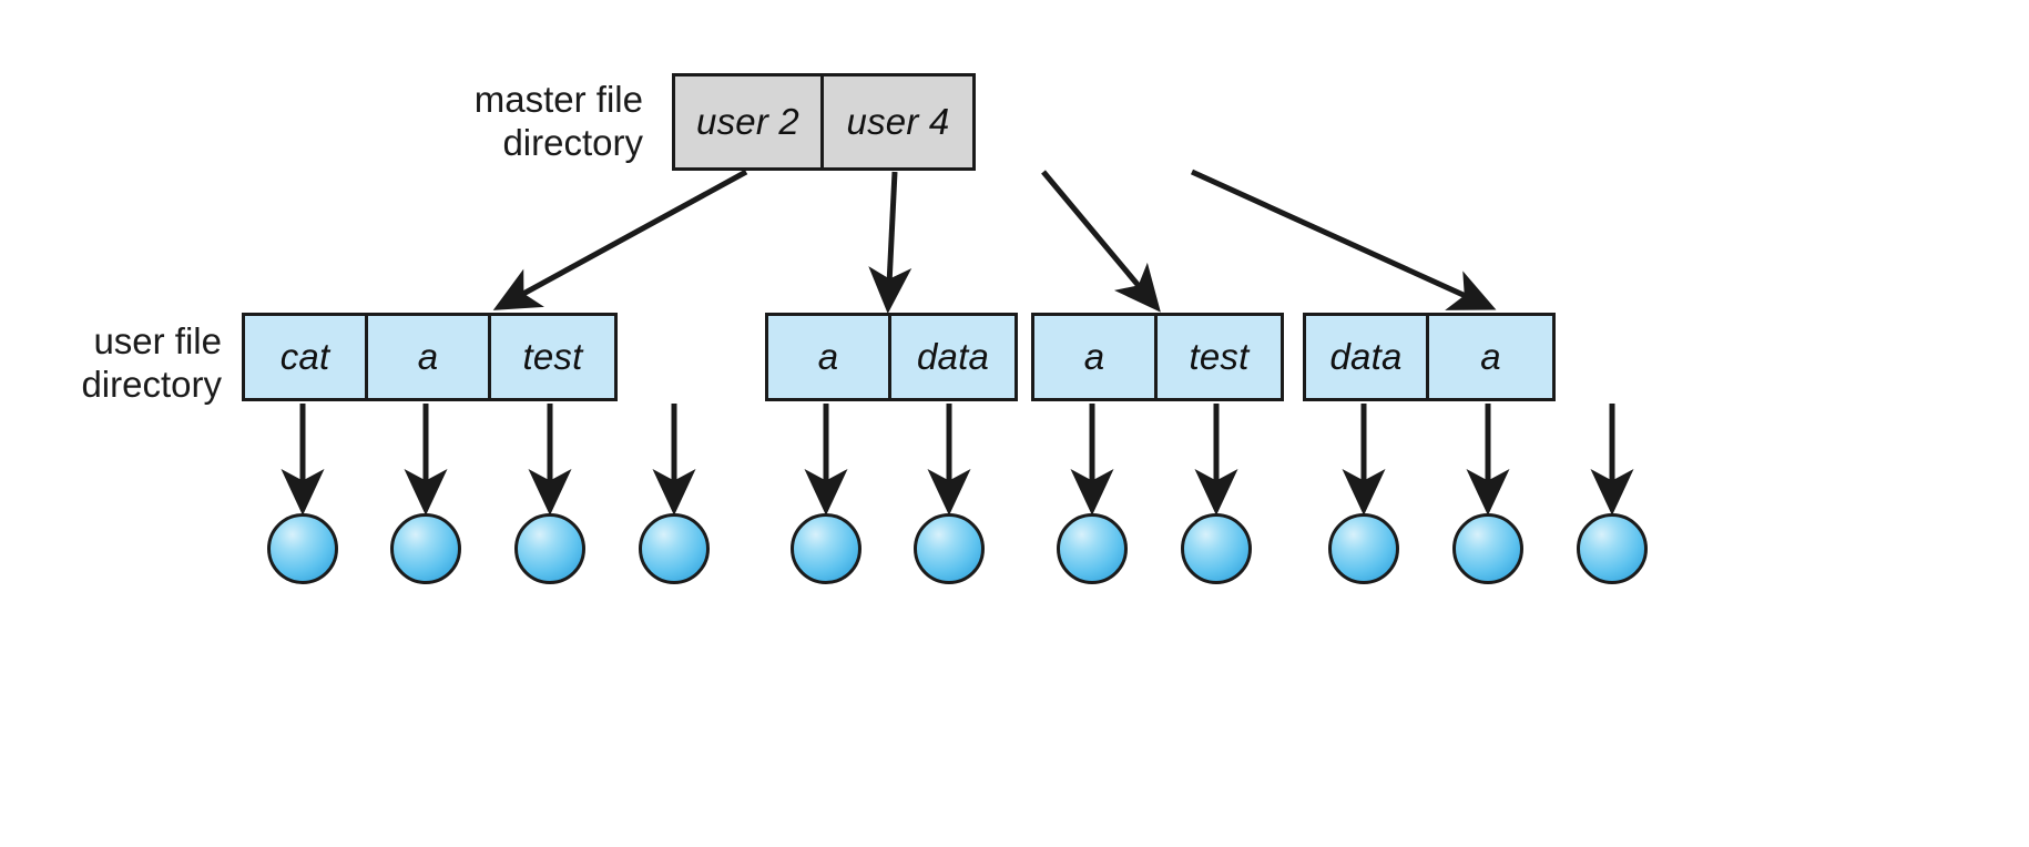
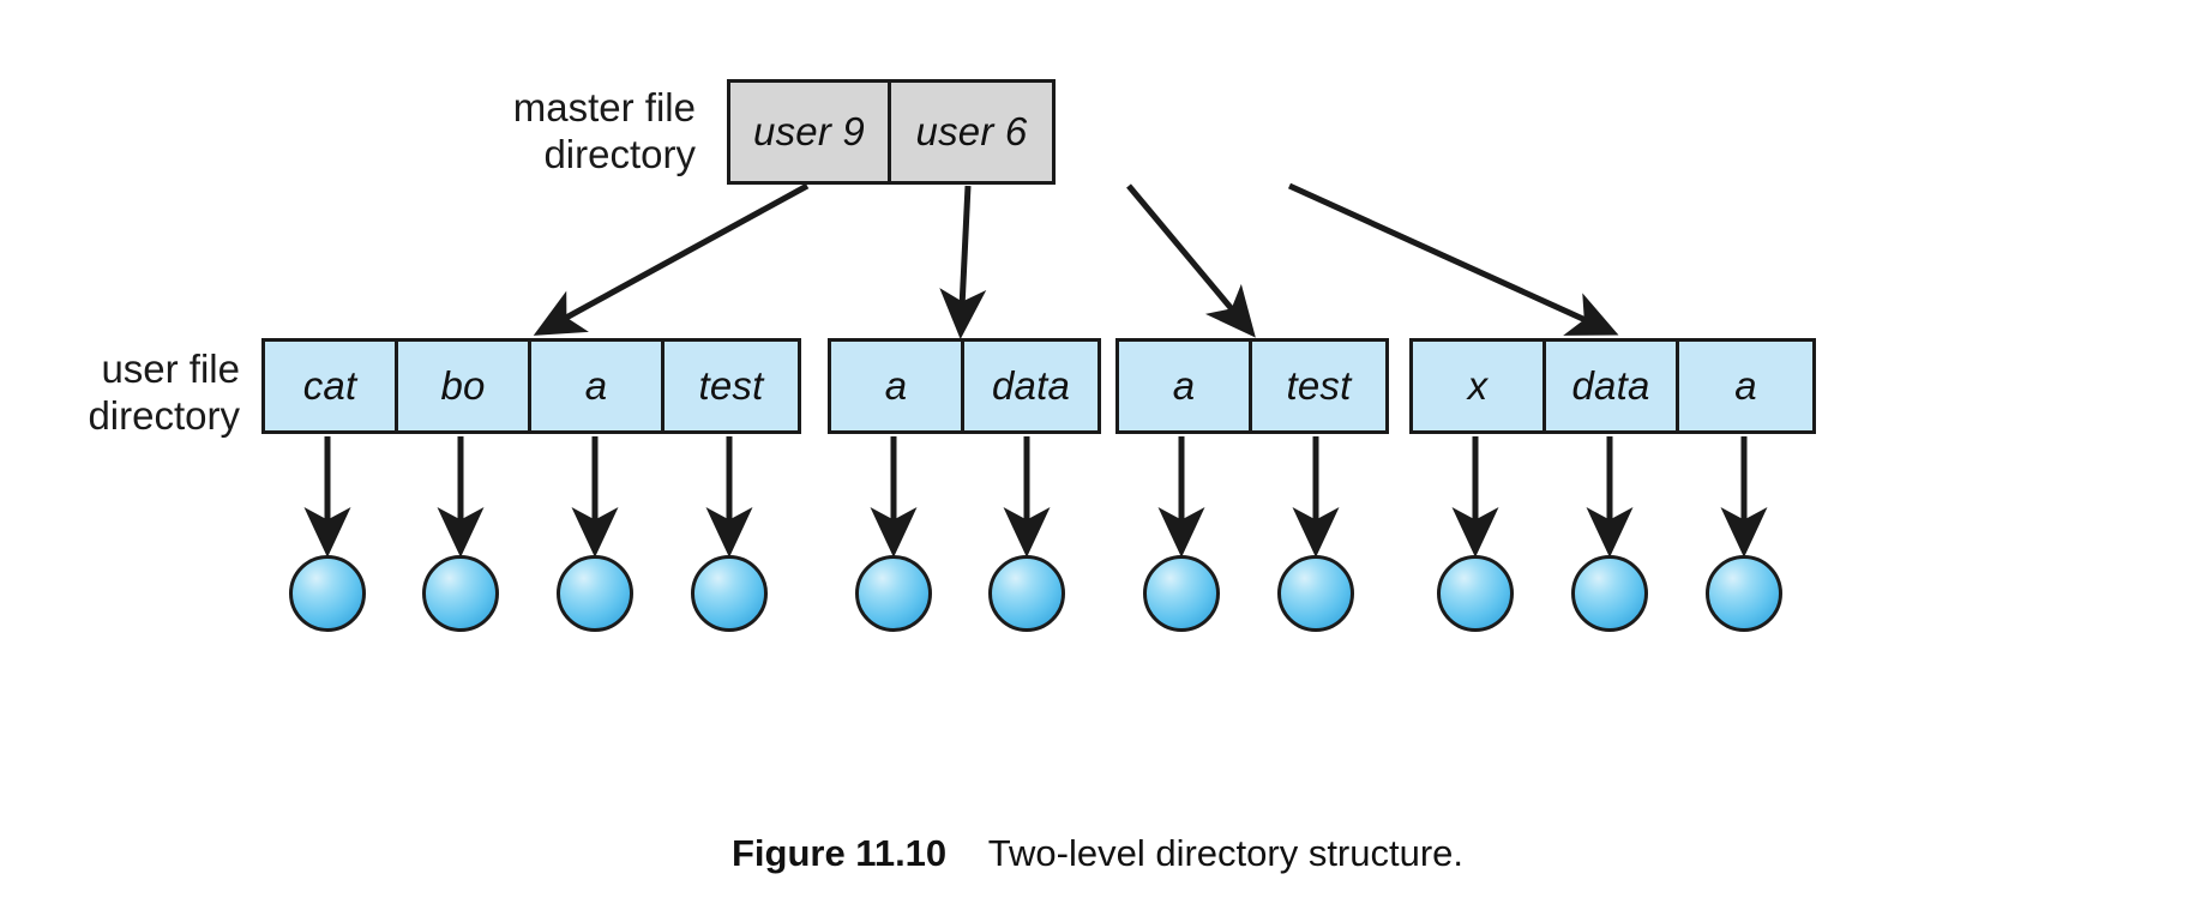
  master file
  directory
  user file
  directory
- user 2
+ user 9
- user 4
+ user 6
  cat
+ bo
  a
  test
  a
  data
  a
  test
+ x
  data
  a
+ Figure 11.10 Two-level directory structure.
